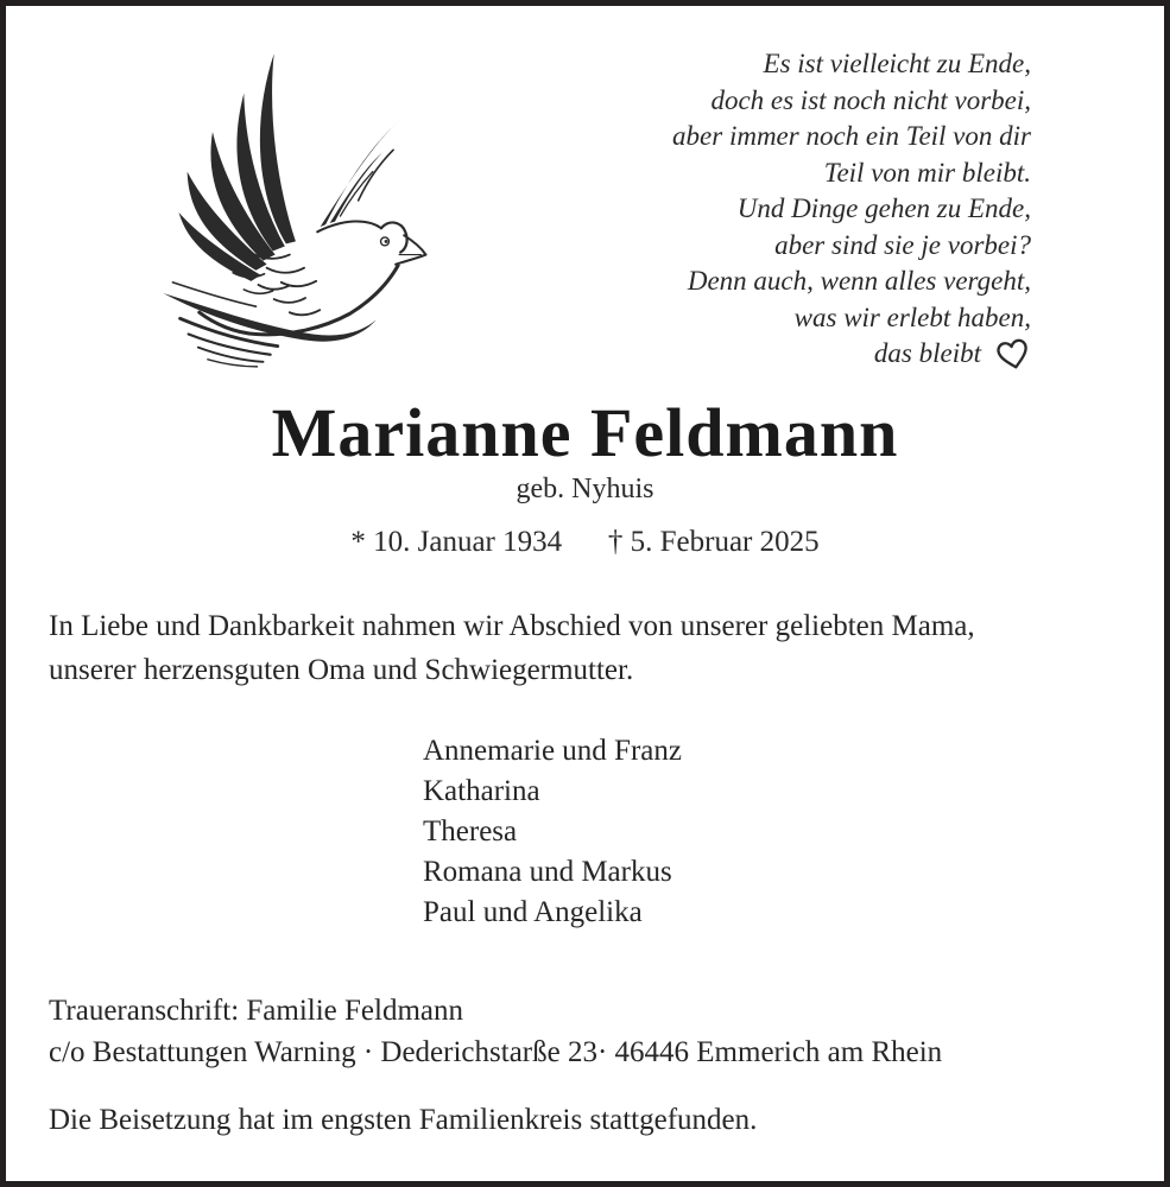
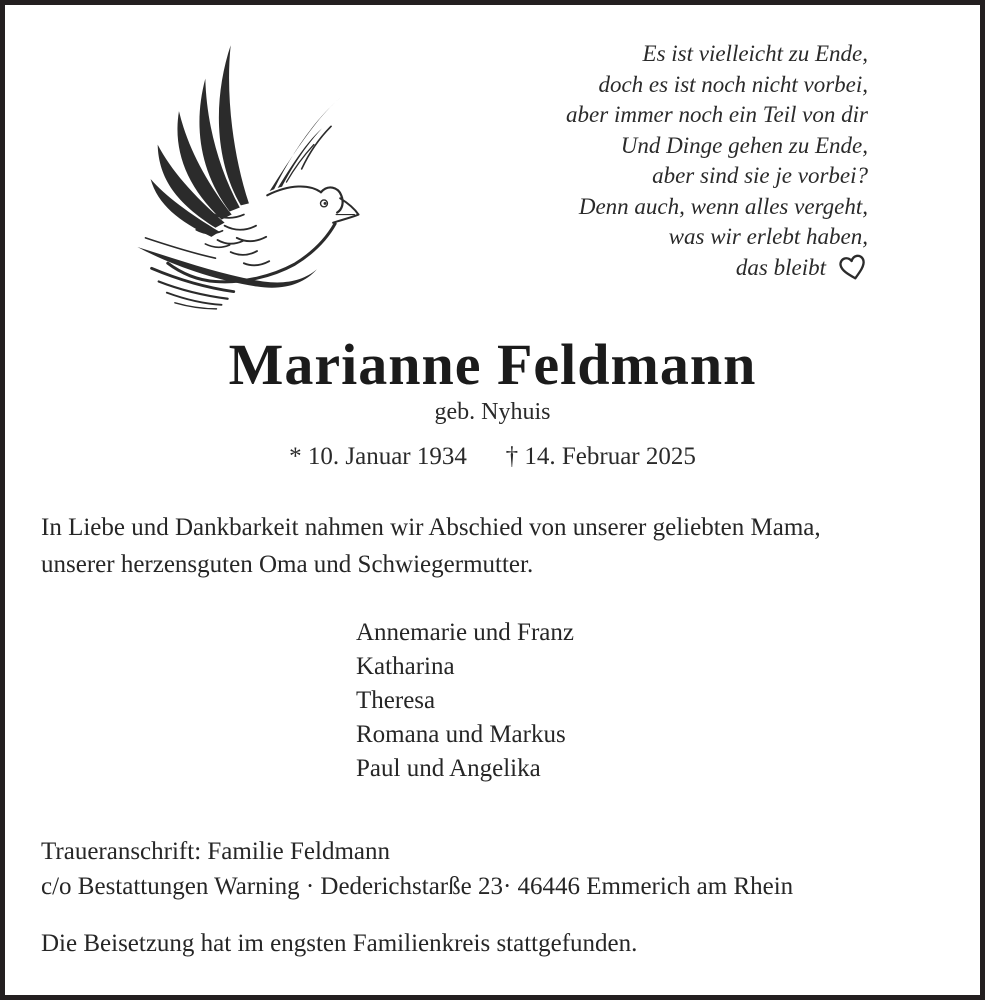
  Es ist vielleicht zu Ende,
  doch es ist noch nicht vorbei,
  aber immer noch ein Teil von dir
- Teil von mir bleibt.
  Und Dinge gehen zu Ende,
  aber sind sie je vorbei?
  Denn auch, wenn alles vergeht,
  was wir erlebt haben,
  das bleibt
  Marianne Feldmann
  geb. Nyhuis
- * 10. Januar 1934 † 5. Februar 2025
+ * 10. Januar 1934 † 14. Februar 2025
  In Liebe und Dankbarkeit nahmen wir Abschied von unserer geliebten Mama,
  unserer herzensguten Oma und Schwiegermutter.
  Annemarie und Franz
  Katharina
  Theresa
  Romana und Markus
  Paul und Angelika
  Traueranschrift: Familie Feldmann
  c/o Bestattungen Warning · Dederichstarße 23· 46446 Emmerich am Rhein
  Die Beisetzung hat im engsten Familienkreis stattgefunden.
